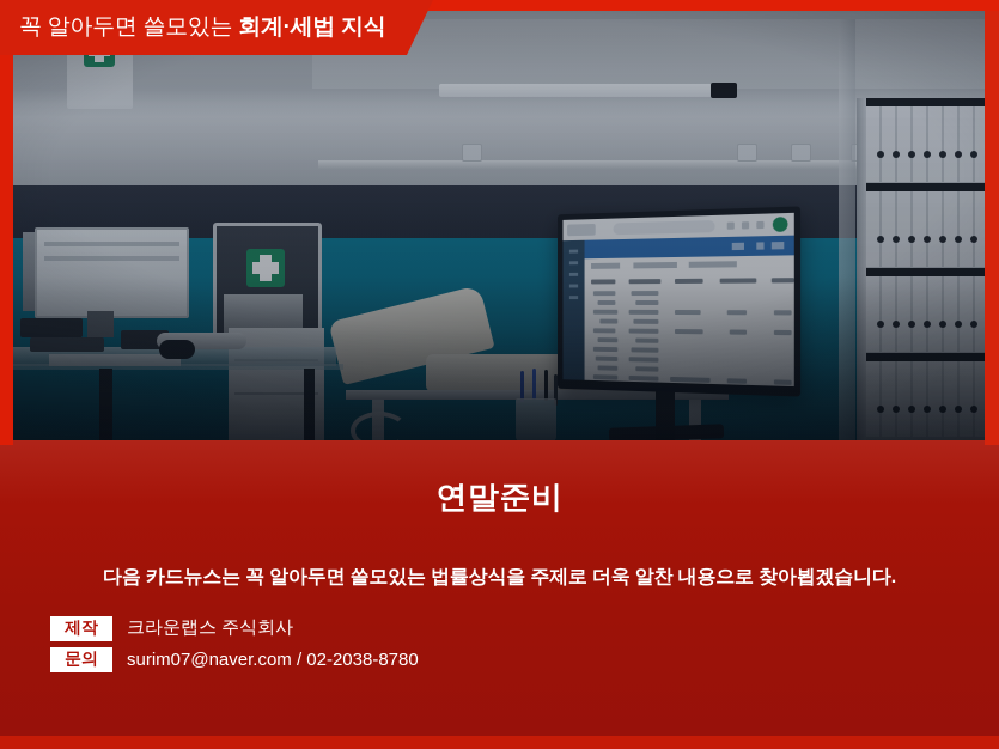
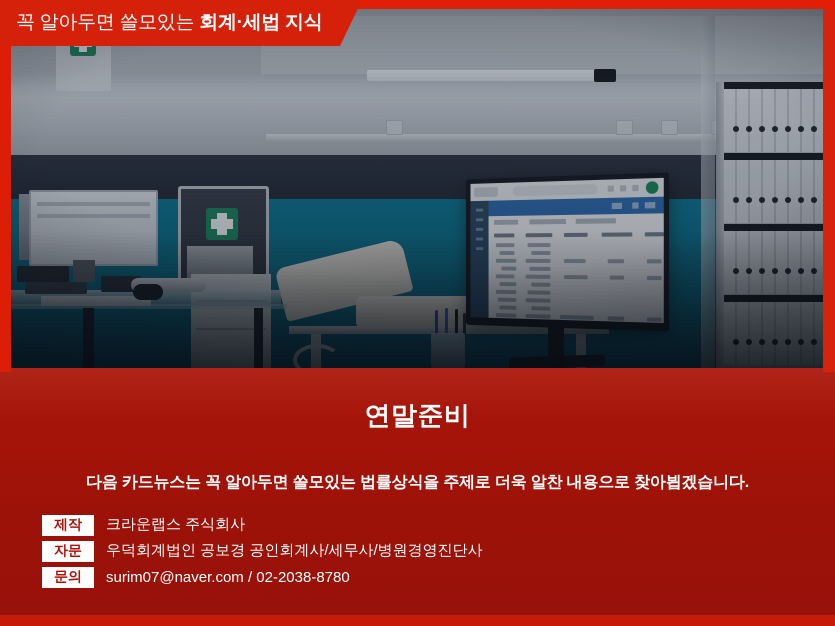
  꼭 알아두면 쓸모있는 회계·세법 지식
  연말준비
  다음 카드뉴스는 꼭 알아두면 쓸모있는 법률상식을 주제로 더욱 알찬 내용으로 찾아뵙겠습니다.
  제작
  크라운랩스 주식회사
+ 자문
+ 우덕회계법인 공보경 공인회계사/세무사/병원경영진단사
  문의
  surim07@naver.com / 02-2038-8780
